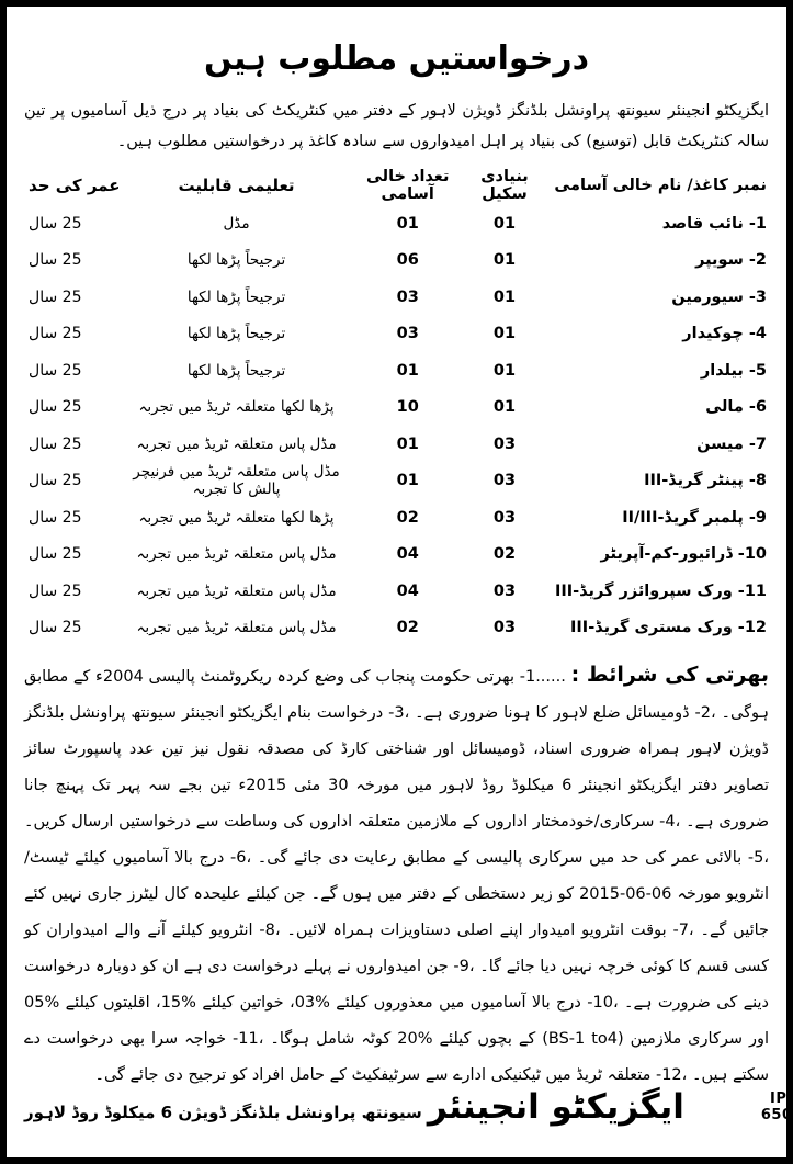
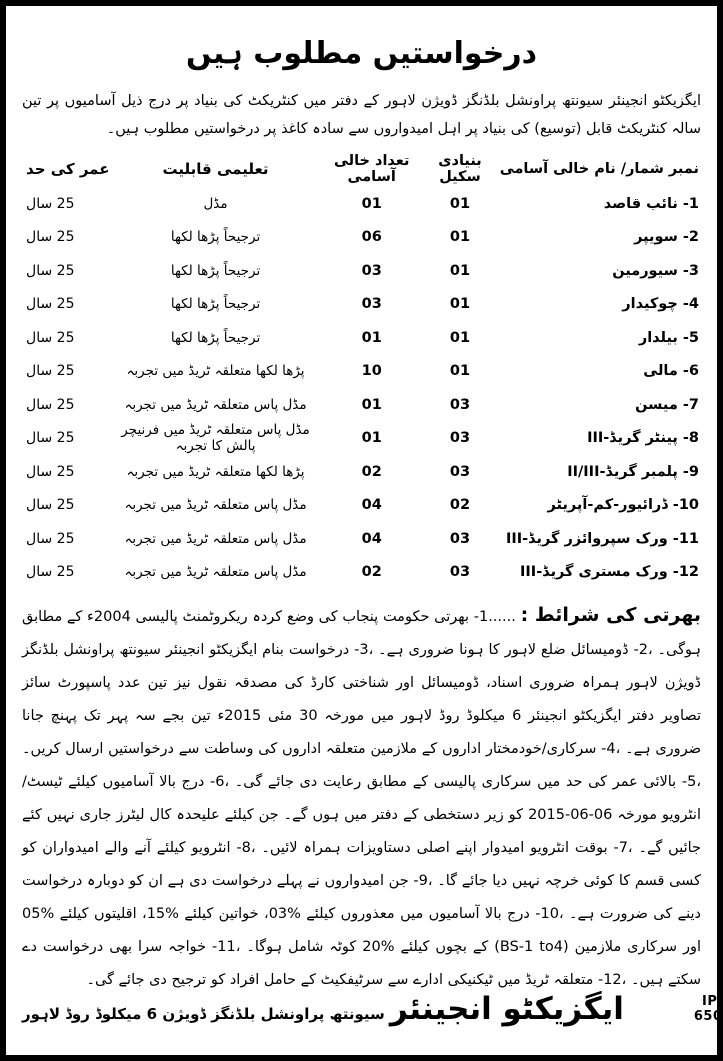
  درخواستیں مطلوب ہیں
  ایگزیکٹو انجینئر سیونتھ پراونشل بلڈنگز ڈویژن لاہور کے دفتر میں کنٹریکٹ کی بنیاد پر درج ذیل آسامیوں پر تین سالہ کنٹریکٹ قابل (توسیع) کی بنیاد پر اہل امیدواروں سے سادہ کاغذ پر درخواستیں مطلوب ہیں۔
- نمبر کاغذ/ نام خالی آسامی
+ نمبر شمار/ نام خالی آسامی
  بنیادی سکیل
  تعداد خالی آسامی
  تعلیمی قابلیت
  عمر کی حد
  1- نائب قاصد
  01
  01
  مڈل
  25 سال
  2- سویپر
  01
  06
  ترجیحاً پڑھا لکھا
  25 سال
  3- سیورمین
  01
  03
  ترجیحاً پڑھا لکھا
  25 سال
  4- چوکیدار
  01
  03
  ترجیحاً پڑھا لکھا
  25 سال
  5- بیلدار
  01
  01
  ترجیحاً پڑھا لکھا
  25 سال
  6- مالی
  01
  10
  پڑھا لکھا متعلقہ ٹریڈ میں تجربہ
  25 سال
  7- میسن
  03
  01
  مڈل پاس متعلقہ ٹریڈ میں تجربہ
  25 سال
  8- پینٹر گریڈ-III
  03
  01
  مڈل پاس متعلقہ ٹریڈ میں فرنیچر پالش کا تجربہ
  25 سال
  9- پلمبر گریڈ-II/III
  03
  02
  پڑھا لکھا متعلقہ ٹریڈ میں تجربہ
  25 سال
  10- ڈرائیور-کم-آپریٹر
  02
  04
  مڈل پاس متعلقہ ٹریڈ میں تجربہ
  25 سال
  11- ورک سپروائزر گریڈ-III
  03
  04
  مڈل پاس متعلقہ ٹریڈ میں تجربہ
  25 سال
  12- ورک مستری گریڈ-III
  03
  02
  مڈل پاس متعلقہ ٹریڈ میں تجربہ
  25 سال
  بھرتی کی شرائط : ......1- بھرتی حکومت پنجاب کی وضع کردہ ریکروٹمنٹ پالیسی 2004ء کے مطابق ہوگی۔ ،2- ڈومیسائل ضلع لاہور کا ہونا ضروری ہے۔ ،3- درخواست بنام ایگزیکٹو انجینئر سیونتھ پراونشل بلڈنگز ڈویژن لاہور ہمراہ ضروری اسناد، ڈومیسائل اور شناختی کارڈ کی مصدقہ نقول نیز تین عدد پاسپورٹ سائز تصاویر دفتر ایگزیکٹو انجینئر 6 میکلوڈ روڈ لاہور میں مورخہ 30 مئی 2015ء تین بجے سہ پہر تک پہنچ جانا ضروری ہے۔ ،4- سرکاری/خودمختار اداروں کے ملازمین متعلقہ اداروں کی وساطت سے درخواستیں ارسال کریں۔ ،5- بالائی عمر کی حد میں سرکاری پالیسی کے مطابق رعایت دی جائے گی۔ ،6- درج بالا آسامیوں کیلئے ٹیسٹ/انٹرویو مورخہ 06-06-2015 کو زیر دستخطی کے دفتر میں ہوں گے۔ جن کیلئے علیحدہ کال لیٹرز جاری نہیں کئے جائیں گے۔ ،7- بوقت انٹرویو امیدوار اپنے اصلی دستاویزات ہمراہ لائیں۔ ،8- انٹرویو کیلئے آنے والے امیدواران کو کسی قسم کا کوئی خرچہ نہیں دیا جائے گا۔ ،9- جن امیدواروں نے پہلے درخواست دی ہے ان کو دوبارہ درخواست دینے کی ضرورت ہے۔ ،10- درج بالا آسامیوں میں معذوروں کیلئے %03، خواتین کیلئے %15، اقلیتوں کیلئے %05 اور سرکاری ملازمین (BS-1 to4) کے بچوں کیلئے %20 کوٹہ شامل ہوگا۔ ،11- خواجہ سرا بھی درخواست دے سکتے ہیں۔ ،12- متعلقہ ٹریڈ میں ٹیکنیکی ادارے سے سرٹیفکیٹ کے حامل افراد کو ترجیح دی جائے گی۔
  ایگزیکٹو انجینئر سیونتھ پراونشل بلڈنگز ڈویژن 6 میکلوڈ روڈ لاہور
